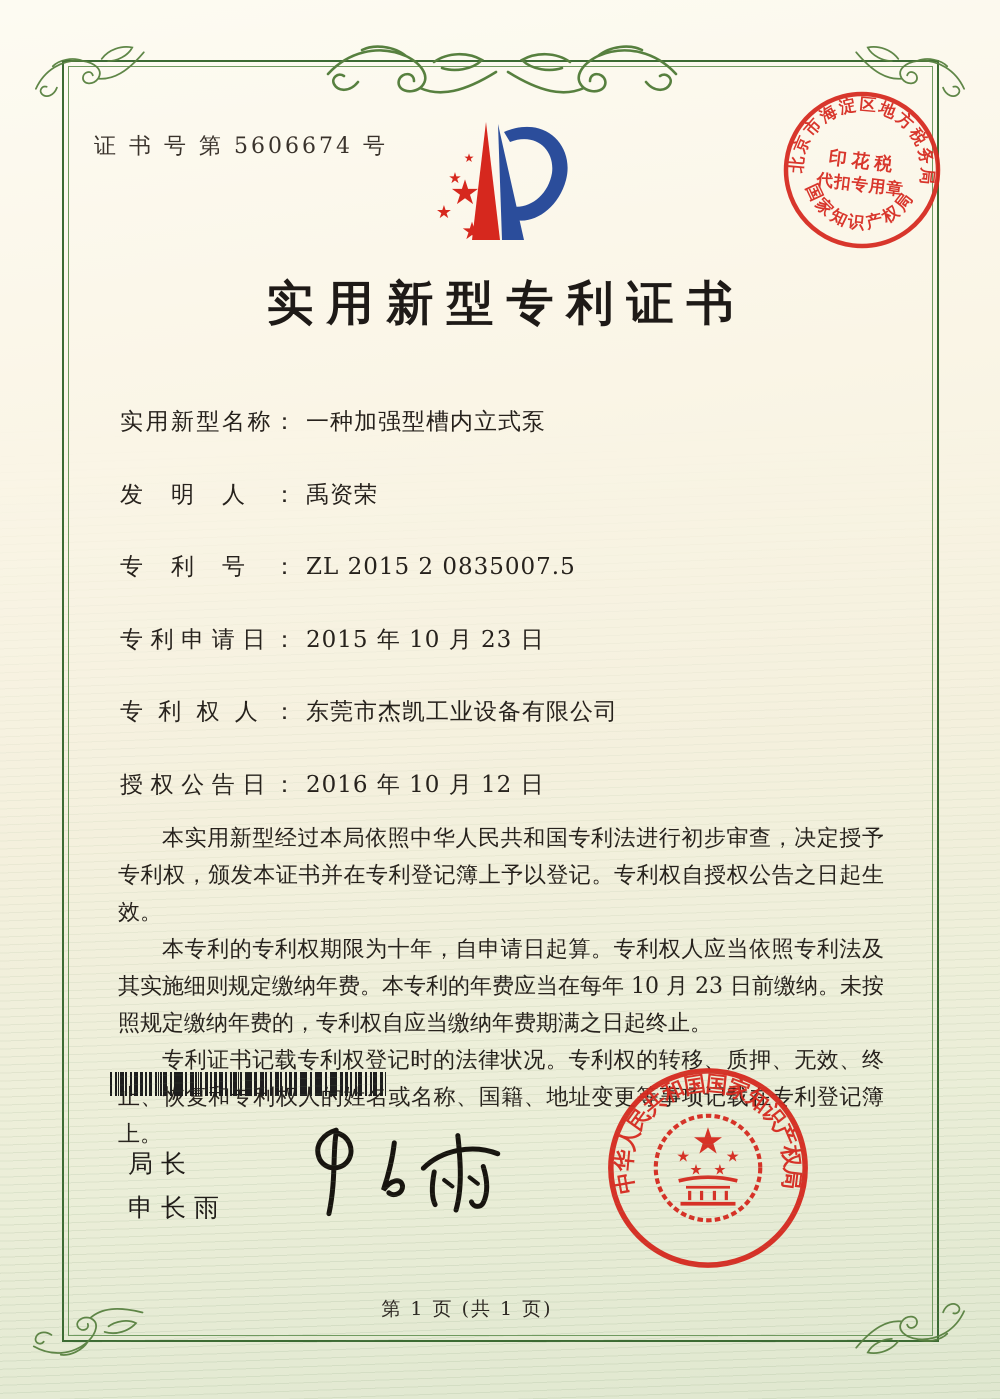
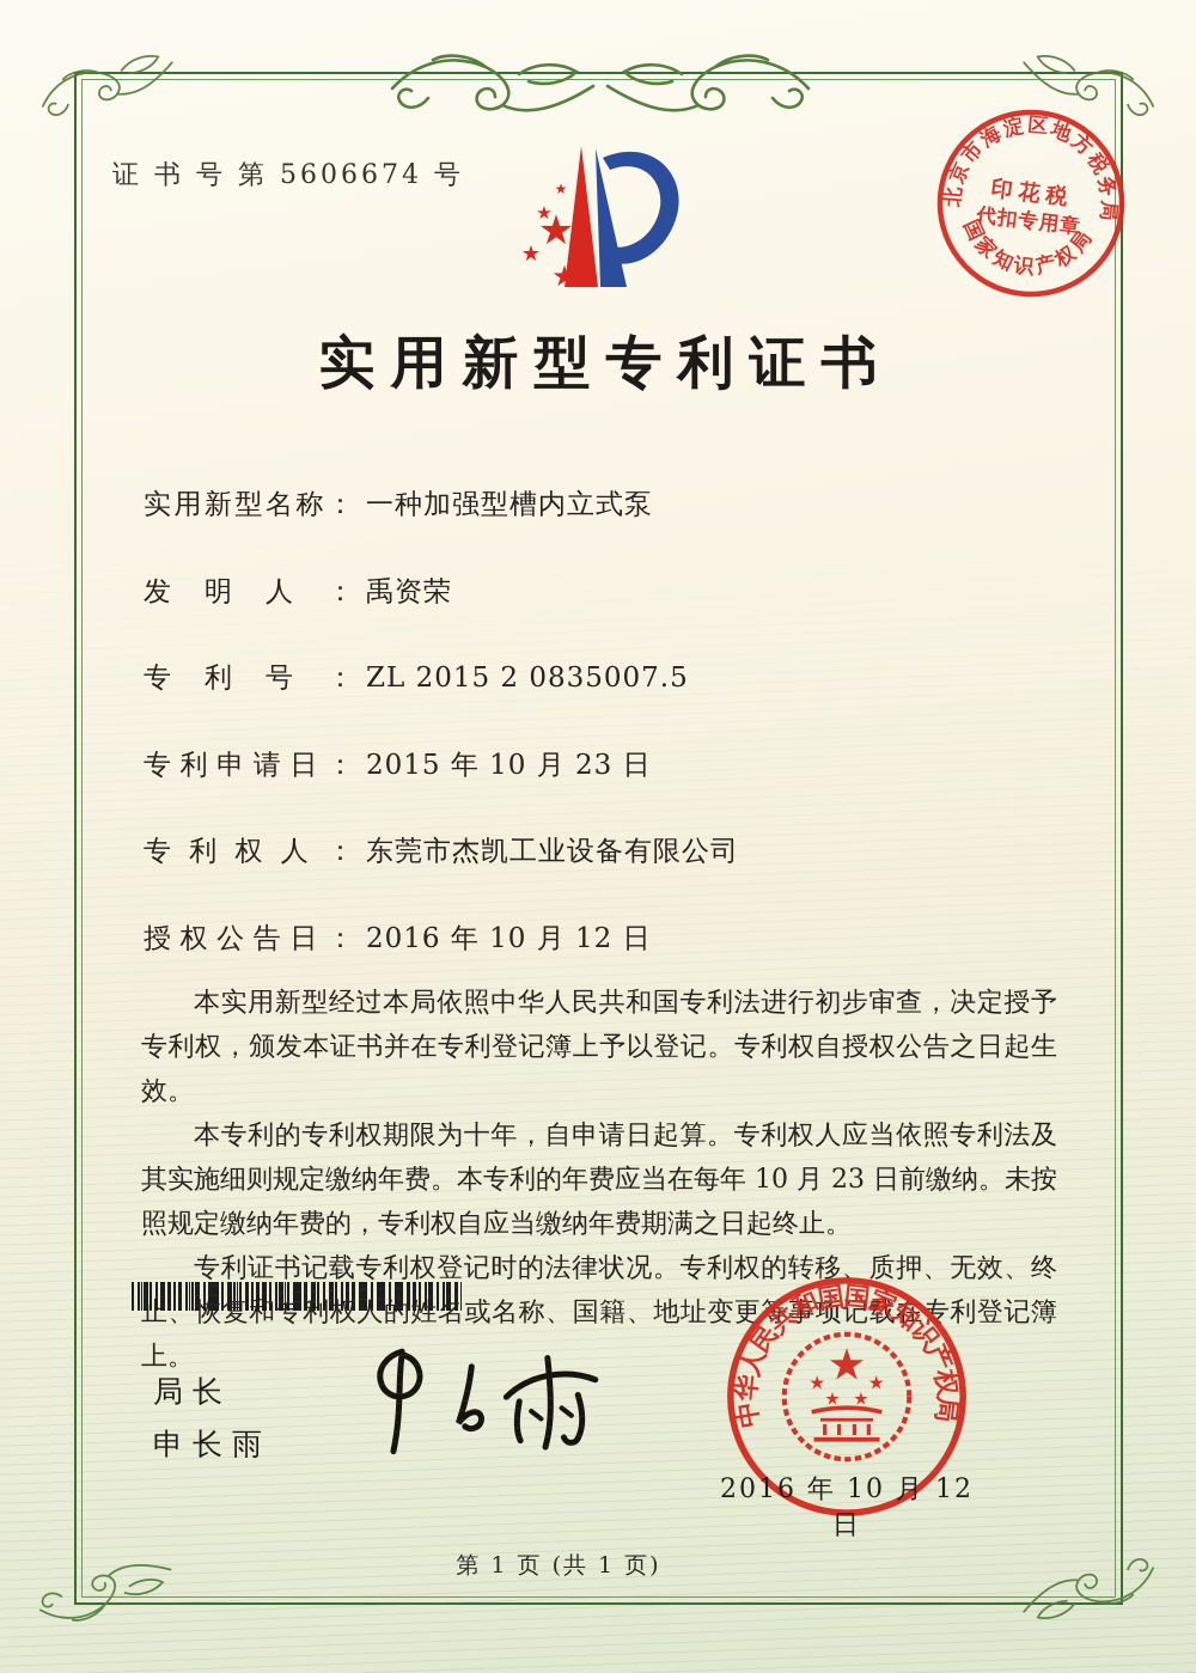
+ 2016 年 10 月 12 日
